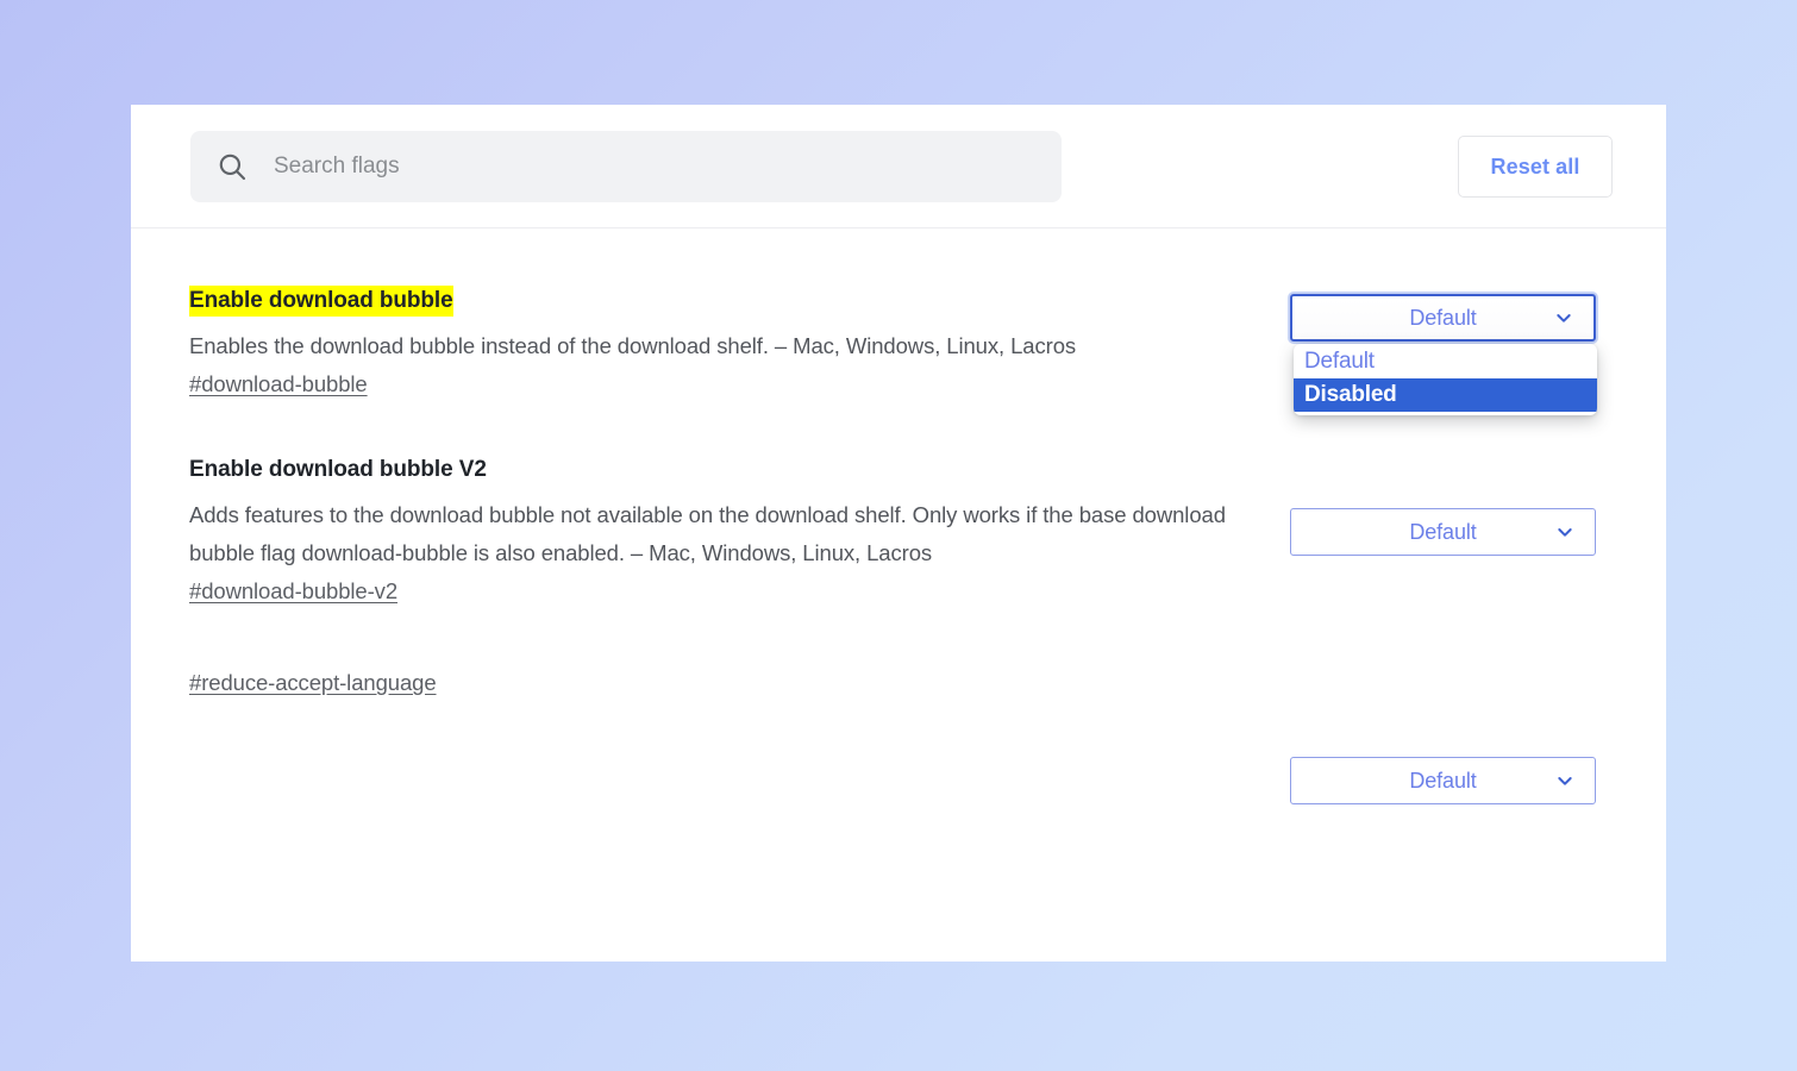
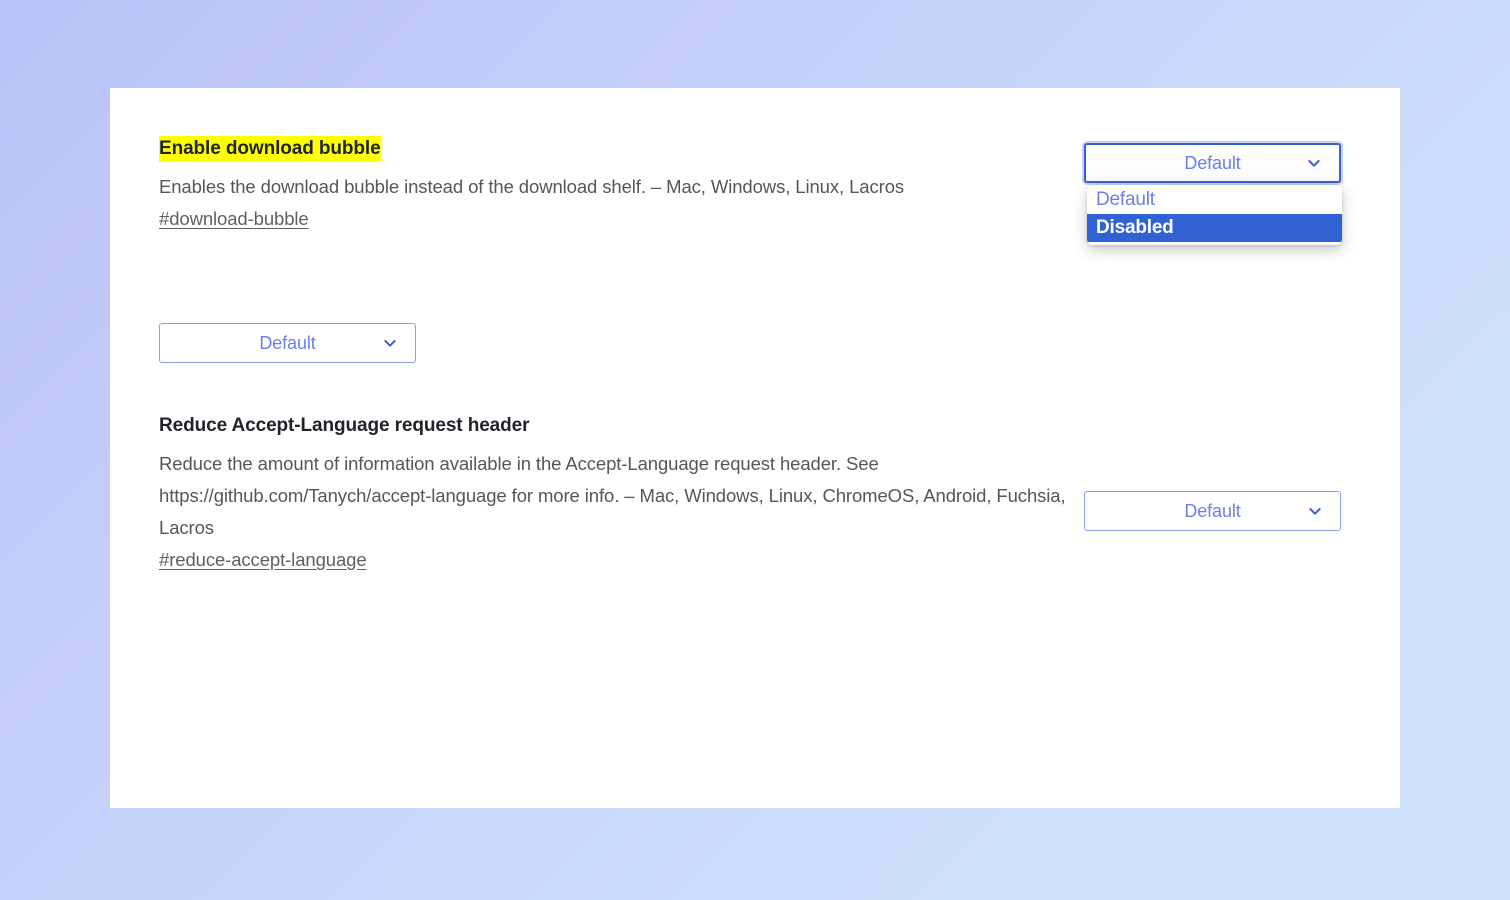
- Search flags
- Reset all
  Enable download bubble
  Enables the download bubble instead of the download shelf. – Mac, Windows, Linux, Lacros
  #download-bubble
  Default
  Default
  Disabled
- Enable download bubble V2
- Adds features to the download bubble not available on the download shelf. Only works if the base download bubble flag download-bubble is also enabled. – Mac, Windows, Linux, Lacros
- #download-bubble-v2
  Default
+ Reduce Accept-Language request header
+ Reduce the amount of information available in the Accept-Language request header. See https://github.com/Tanych/accept-language for more info. – Mac, Windows, Linux, ChromeOS, Android, Fuchsia, Lacros
  #reduce-accept-language
  Default
